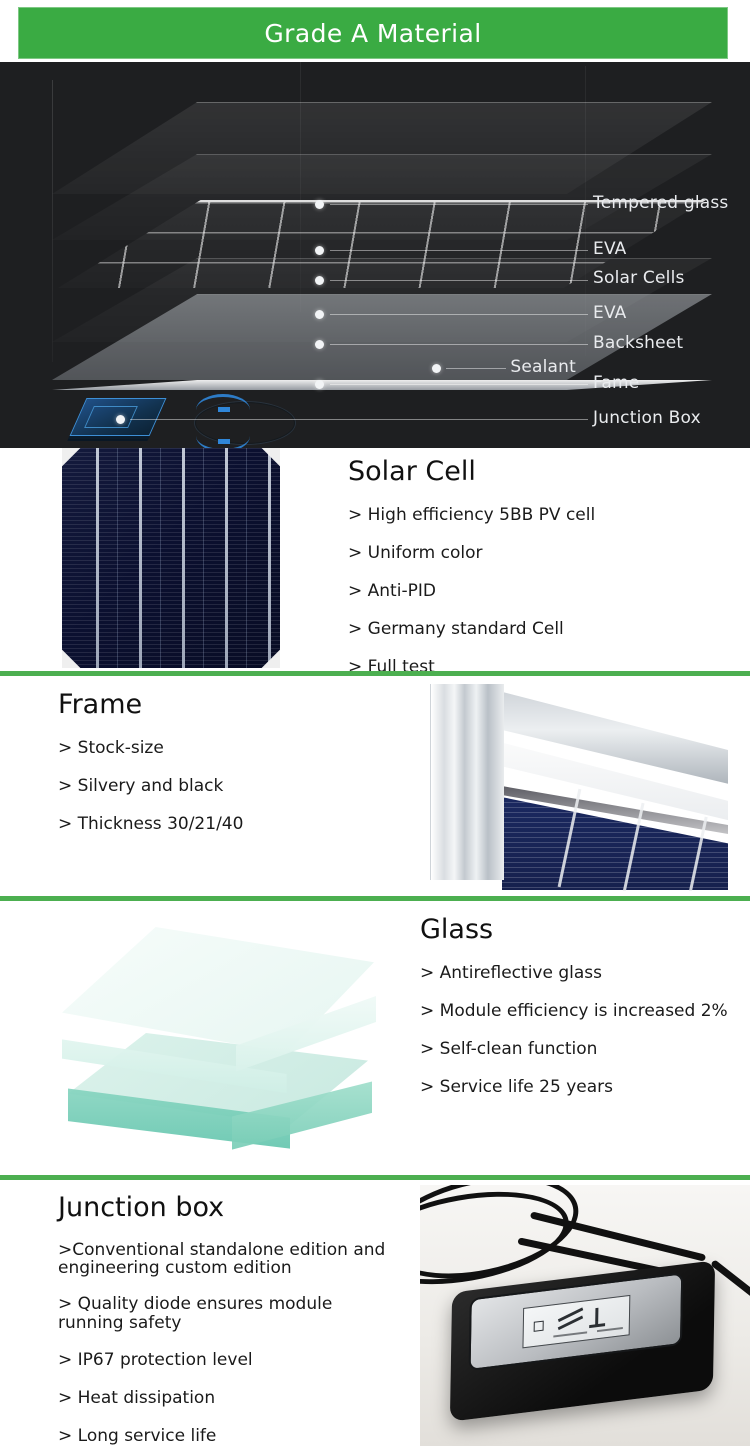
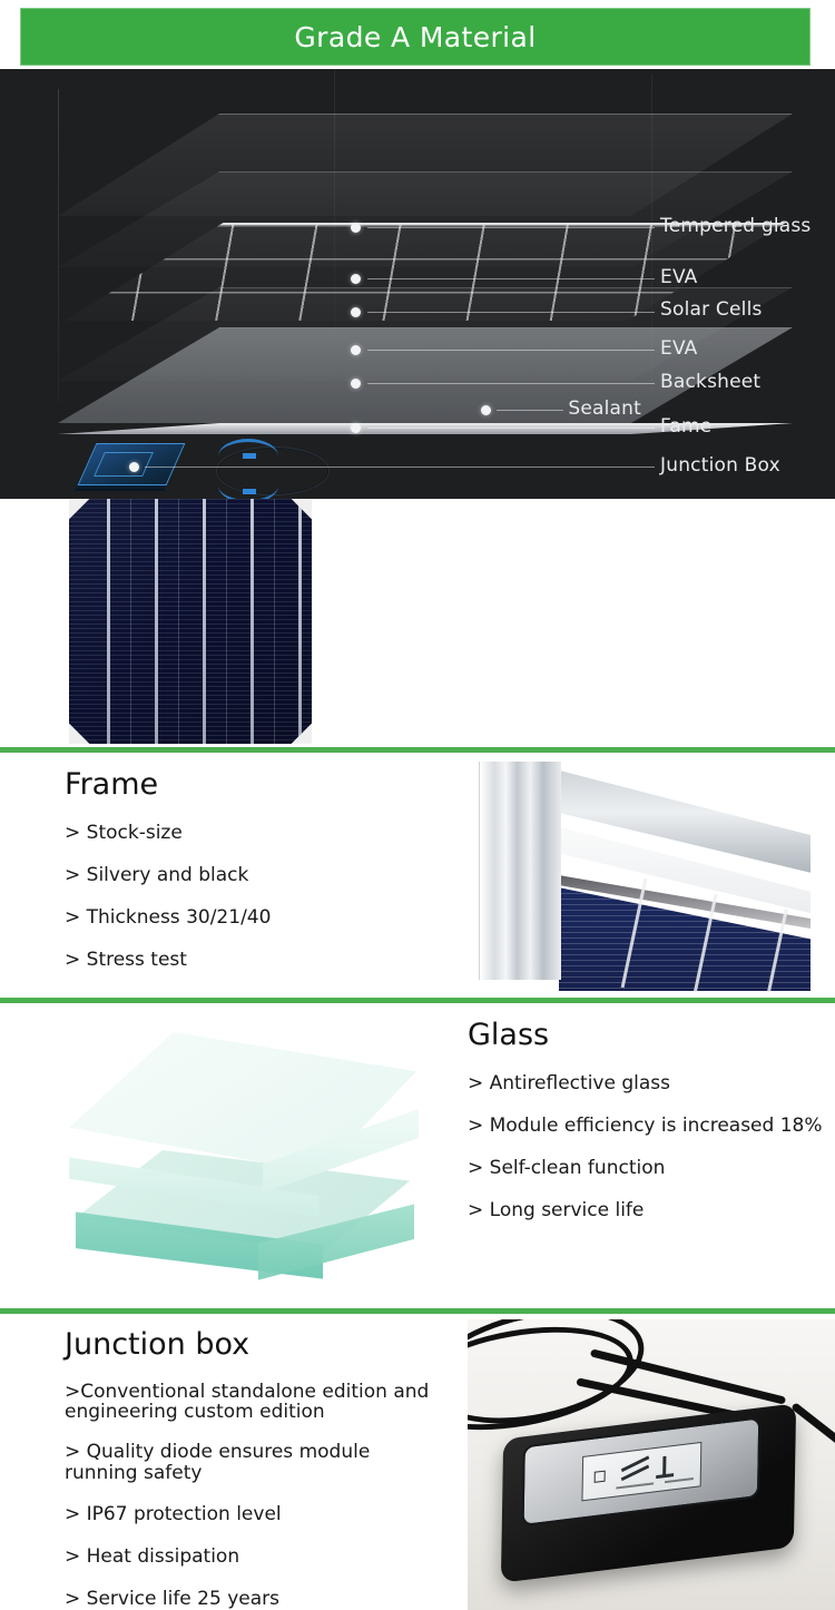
  Grade A Material
  Tempered glass
  EVA
  Solar Cells
  EVA
  Backsheet
  Sealant
  Fame
  Junction Box
- Solar Cell
- > High efficiency 5BB PV cell
- > Uniform color
- > Anti-PID
- > Germany standard Cell
- > Full test
  Frame
  > Stock-size
  > Silvery and black
  > Thickness 30/21/40
+ > Stress test
  Glass
  > Antireflective glass
- > Module efficiency is increased 2%
+ > Module efficiency is increased 18%
  > Self-clean function
- > Service life 25 years
+ > Long service life
  Junction box
  >Conventional standalone edition and engineering custom edition
  > Quality diode ensures module running safety
  > IP67 protection level
  > Heat dissipation
- > Long service life
+ > Service life 25 years
